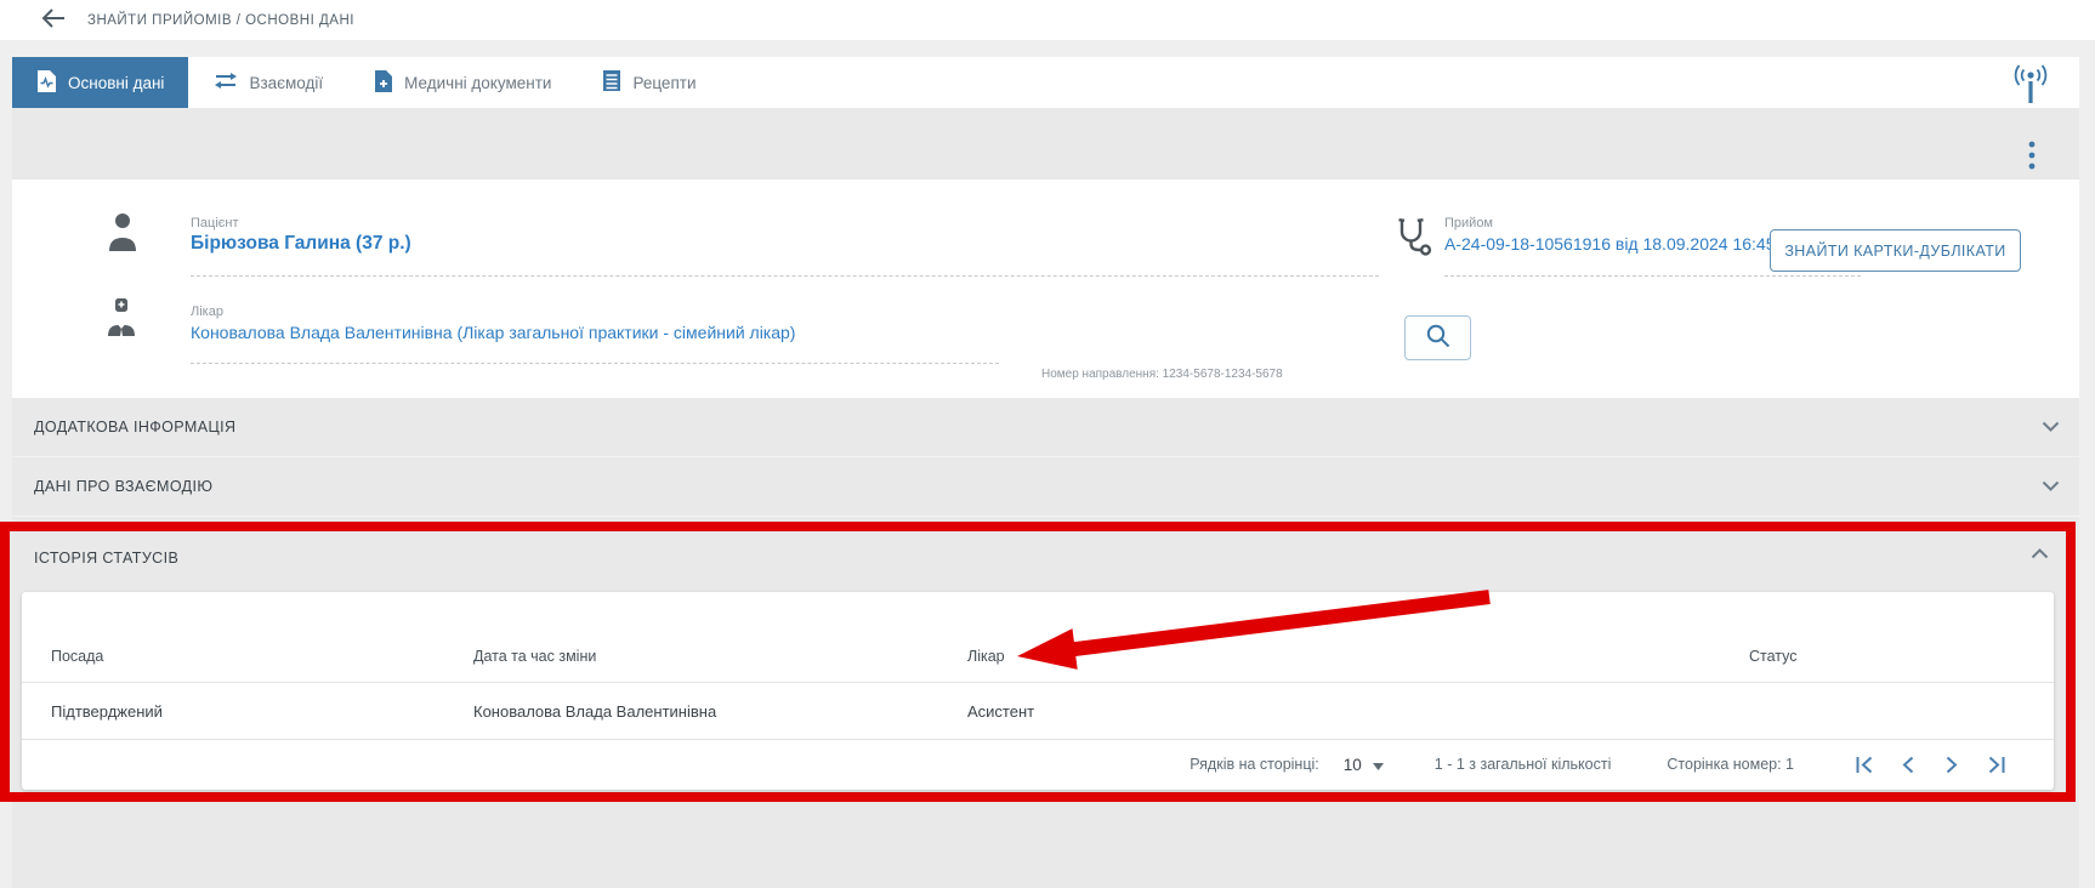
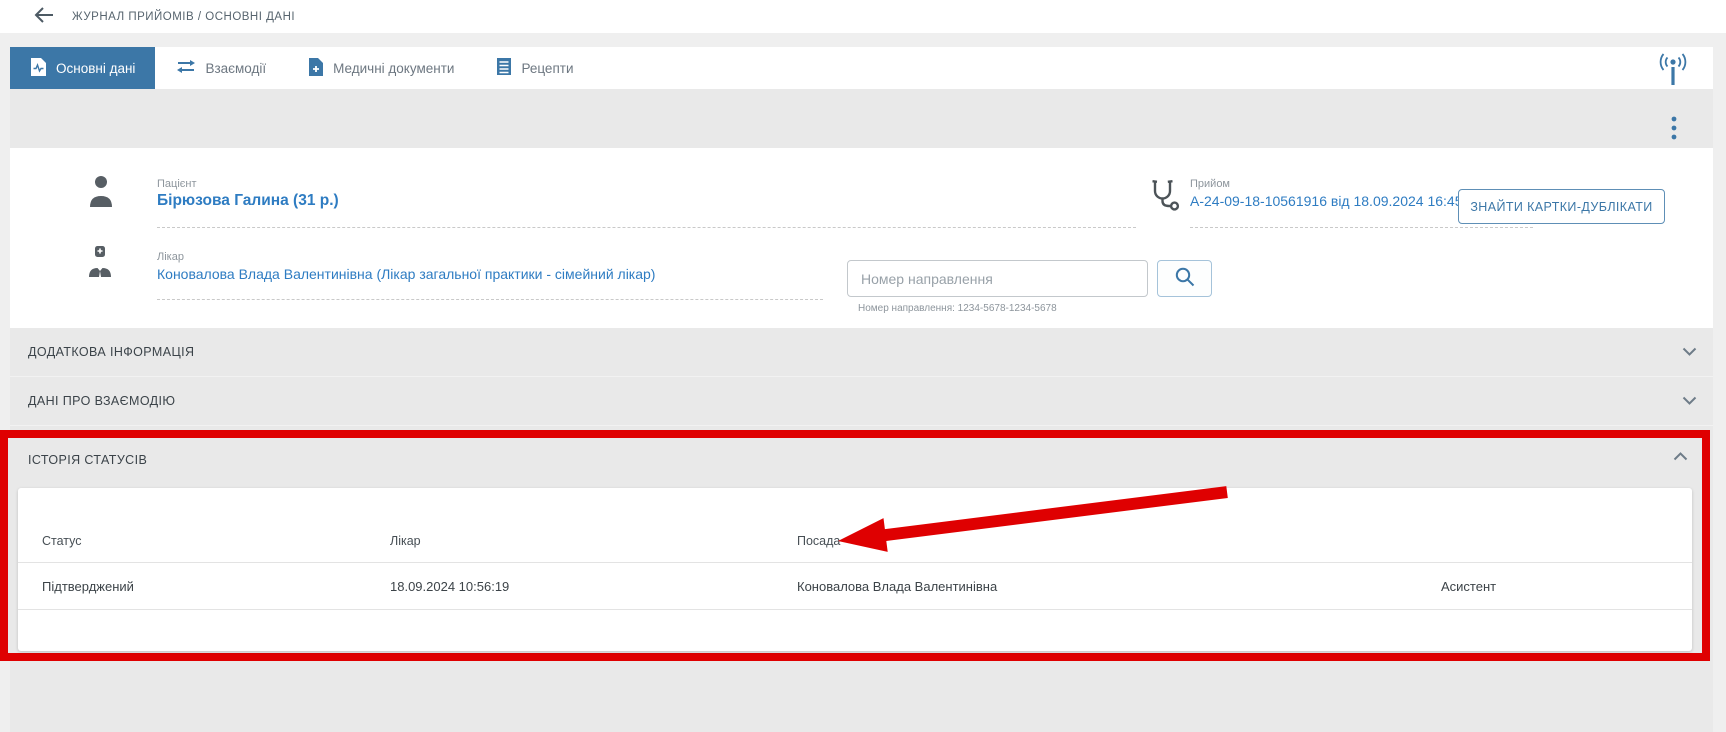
- ЗНАЙТИ ПРИЙОМІВ / ОСНОВНІ ДАНІ
+ ЖУРНАЛ ПРИЙОМІВ / ОСНОВНІ ДАНІ
  Основні дані
  Взаємодії
  Медичні документи
  Рецепти
  Пацієнт
- Бірюзова Галина (37 р.)
+ Бірюзова Галина (31 р.)
  Прийом
  А-24-09-18-10561916 від 18.09.2024 16:4
  ЗНАЙТИ КАРТКИ-ДУБЛІКАТИ
  Лікар
  Коновалова Влада Валентинівна (Лікар загальної практики - сімейний лікар)
+ Номер направлення
  Номер направлення: 1234-5678-1234-5678
  ДОДАТКОВА ІНФОРМАЦІЯ
  ДАНІ ПРО ВЗАЄМОДІЮ
  ІСТОРІЯ СТАТУСІВ
- Посада
+ Статус
- Дата та час зміни
  Лікар
- Статус
+ Посада
  Підтверджений
+ 18.09.2024 10:56:19
  Коновалова Влада Валентинівна
  Асистент
- Рядків на сторінці:
- 10
- 1 - 1 з загальної кількості
- Сторінка номер: 1
